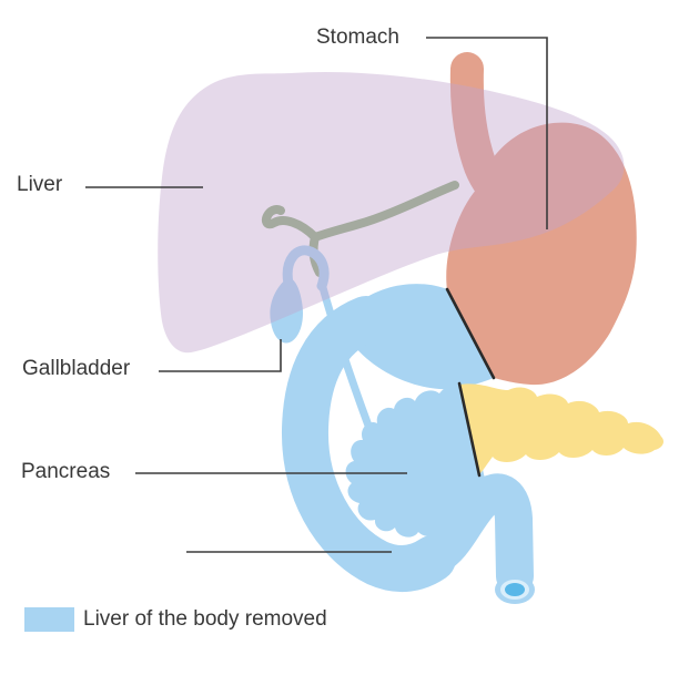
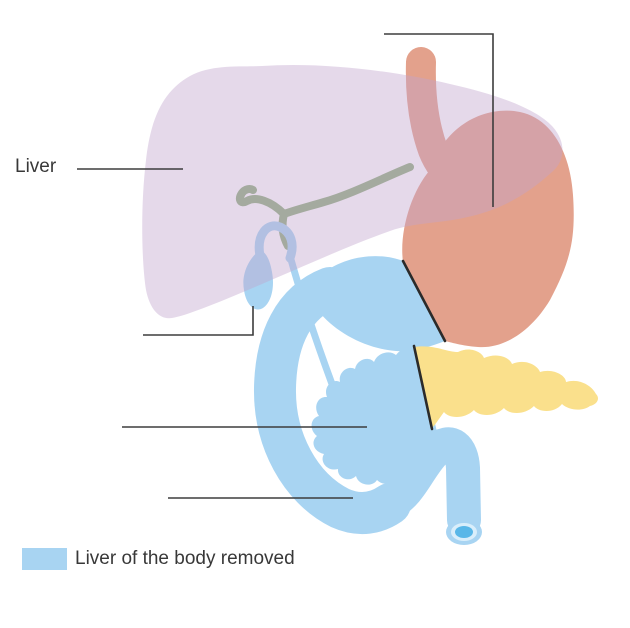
  Liver
- Stomach
- Gallbladder
- Pancreas
  Liver of the body removed
